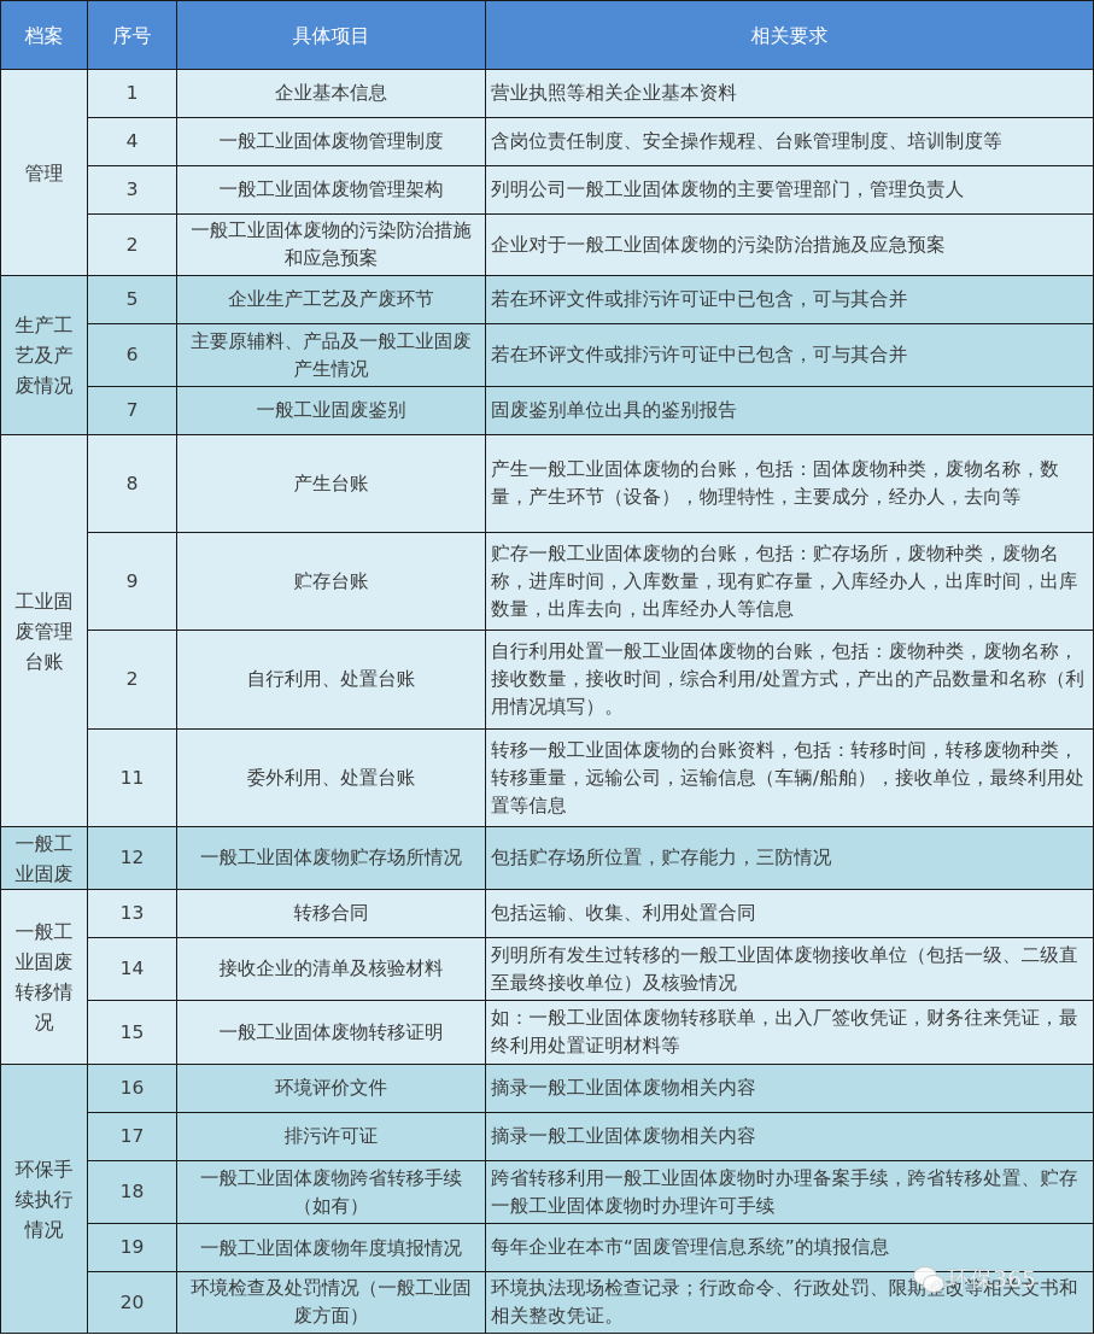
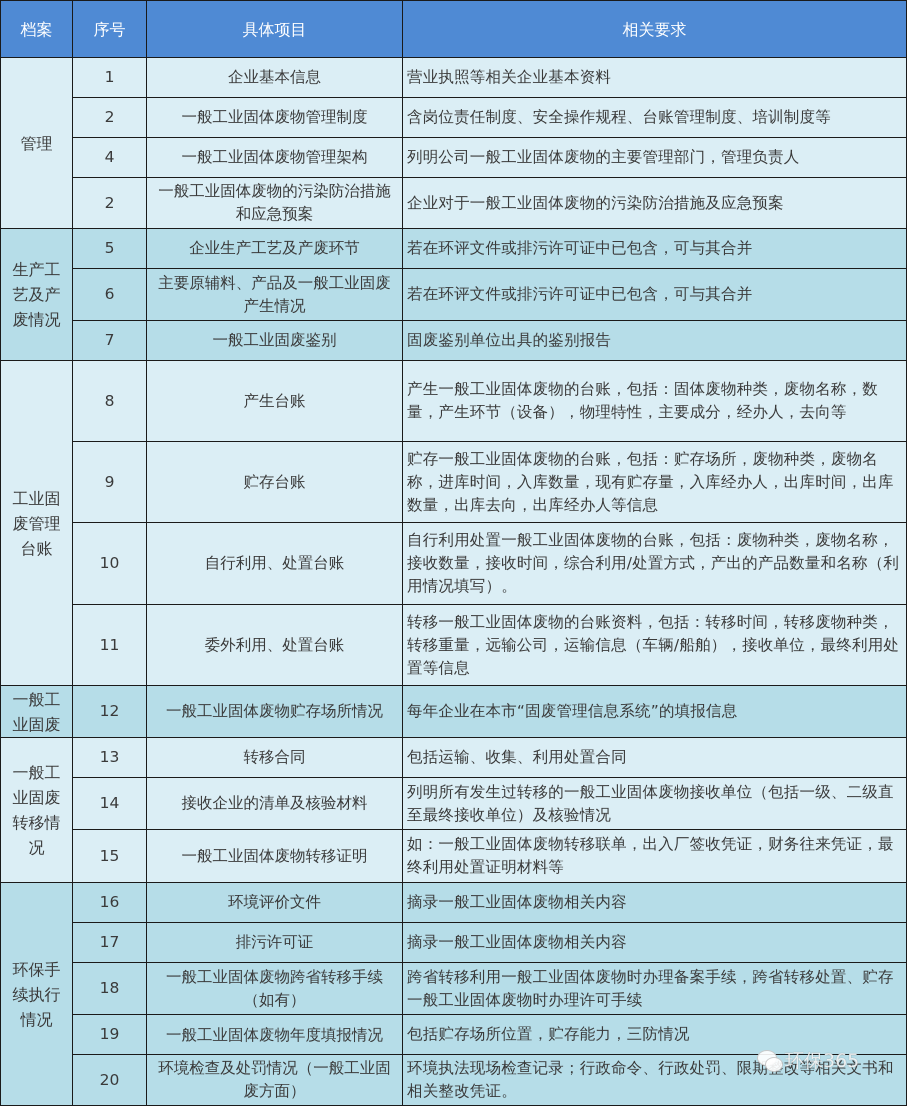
  档案	序号	具体项目	相关要求
  管理	1	企业基本信息	营业执照等相关企业基本资料
- 4	一般工业固体废物管理制度	含岗位责任制度、安全操作规程、台账管理制度、培训制度等
+ 2	一般工业固体废物管理制度	含岗位责任制度、安全操作规程、台账管理制度、培训制度等
- 3	一般工业固体废物管理架构	列明公司一般工业固体废物的主要管理部门，管理负责人
+ 4	一般工业固体废物管理架构	列明公司一般工业固体废物的主要管理部门，管理负责人
  2	一般工业固体废物的污染防治措施和应急预案	企业对于一般工业固体废物的污染防治措施及应急预案
  生产工艺及产废情况	5	企业生产工艺及产废环节	若在环评文件或排污许可证中已包含，可与其合并
  6	主要原辅料、产品及一般工业固废产生情况	若在环评文件或排污许可证中已包含，可与其合并
  7	一般工业固废鉴别	固废鉴别单位出具的鉴别报告
  工业固废管理台账	8	产生台账	产生一般工业固体废物的台账，包括：固体废物种类，废物名称，数量，产生环节（设备），物理特性，主要成分，经办人，去向等
  9	贮存台账	贮存一般工业固体废物的台账，包括：贮存场所，废物种类，废物名称，进库时间，入库数量，现有贮存量，入库经办人，出库时间，出库数量，出库去向，出库经办人等信息
- 2	自行利用、处置台账	自行利用处置一般工业固体废物的台账，包括：废物种类，废物名称，接收数量，接收时间，综合利用/处置方式，产出的产品数量和名称（利用情况填写）。
+ 10	自行利用、处置台账	自行利用处置一般工业固体废物的台账，包括：废物种类，废物名称，接收数量，接收时间，综合利用/处置方式，产出的产品数量和名称（利用情况填写）。
  11	委外利用、处置台账	转移一般工业固体废物的台账资料，包括：转移时间，转移废物种类，转移重量，远输公司，运输信息（车辆/船舶），接收单位，最终利用处置等信息
- 一般工业固废	12	一般工业固体废物贮存场所情况	包括贮存场所位置，贮存能力，三防情况
+ 一般工业固废	12	一般工业固体废物贮存场所情况	每年企业在本市“固废管理信息系统”的填报信息
  一般工业固废转移情况	13	转移合同	包括运输、收集、利用处置合同
  14	接收企业的清单及核验材料	列明所有发生过转移的一般工业固体废物接收单位（包括一级、二级直至最终接收单位）及核验情况
  15	一般工业固体废物转移证明	如：一般工业固体废物转移联单，出入厂签收凭证，财务往来凭证，最终利用处置证明材料等
  环保手续执行情况	16	环境评价文件	摘录一般工业固体废物相关内容
  17	排污许可证	摘录一般工业固体废物相关内容
  18	一般工业固体废物跨省转移手续（如有）	跨省转移利用一般工业固体废物时办理备案手续，跨省转移处置、贮存一般工业固体废物时办理许可手续
- 19	一般工业固体废物年度填报情况	每年企业在本市“固废管理信息系统”的填报信息
+ 19	一般工业固体废物年度填报情况	包括贮存场所位置，贮存能力，三防情况
  20	环境检查及处罚情况（一般工业固废方面）	环境执法现场检查记录；行政命令、行政处罚、限期改等相关文书和相关整改凭证。
  环保365
